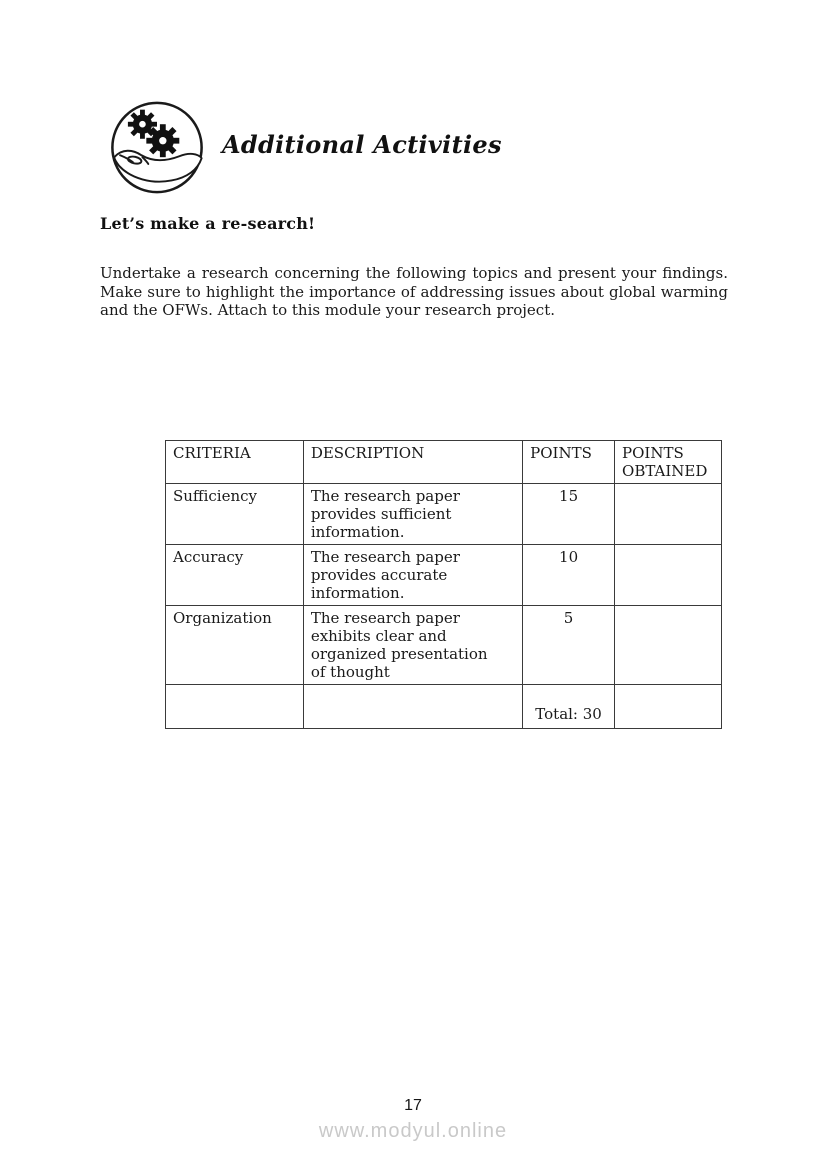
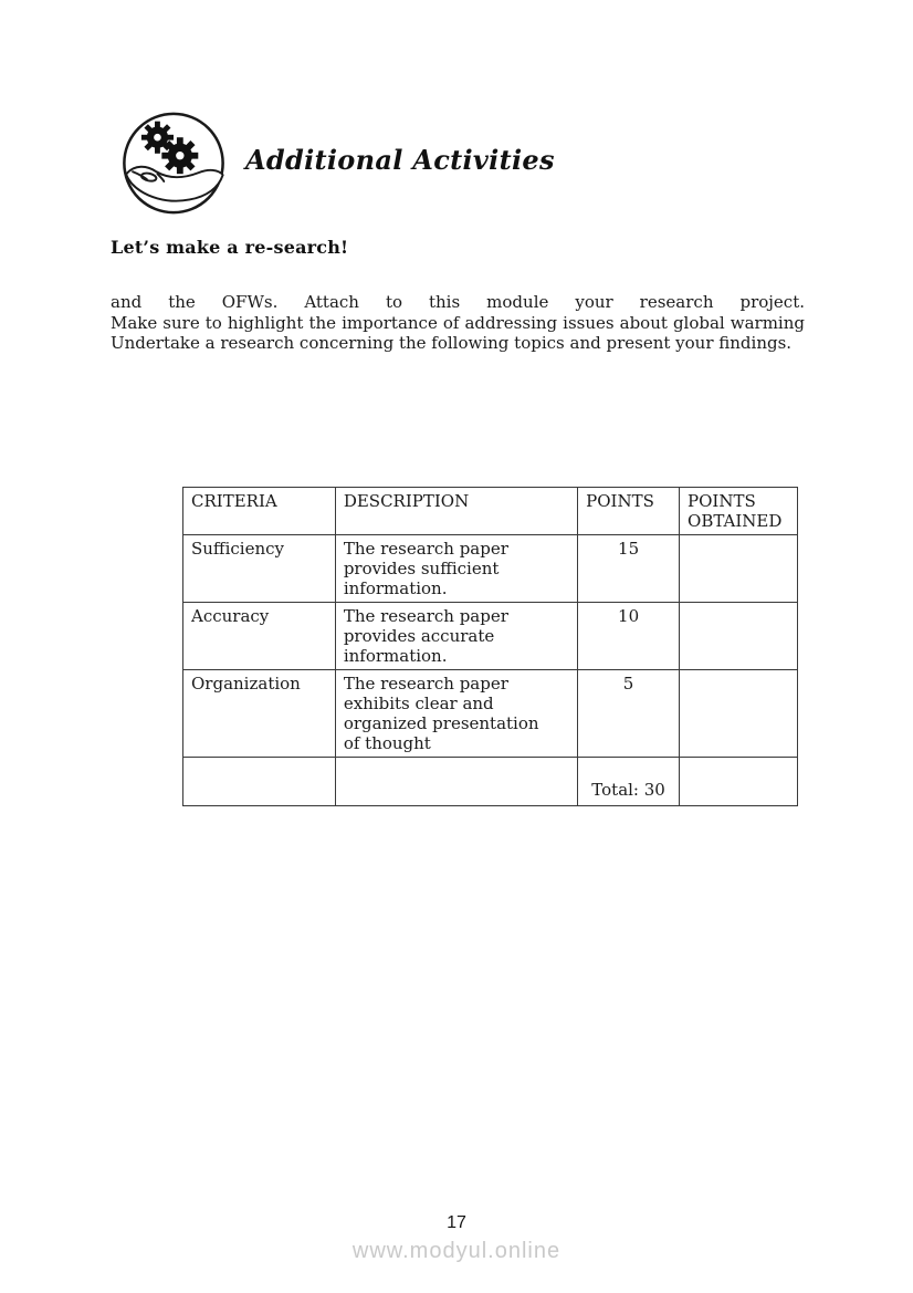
  Additional Activities
  Let’s make a re-search!
- Undertake a research concerning the following topics and present your findings.
+ and the OFWs. Attach to this module your research project.
  Make sure to highlight the importance of addressing issues about global warming
- and the OFWs. Attach to this module your research project.
+ Undertake a research concerning the following topics and present your findings.
  CRITERIA	DESCRIPTION	POINTS	POINTS OBTAINED
  Sufficiency	The research paper provides sufficient information.	15
  Accuracy	The research paper provides accurate information.	10
  Organization	The research paper exhibits clear and organized presentation of thought	5
  		Total: 30
  17
  www.modyul.online
